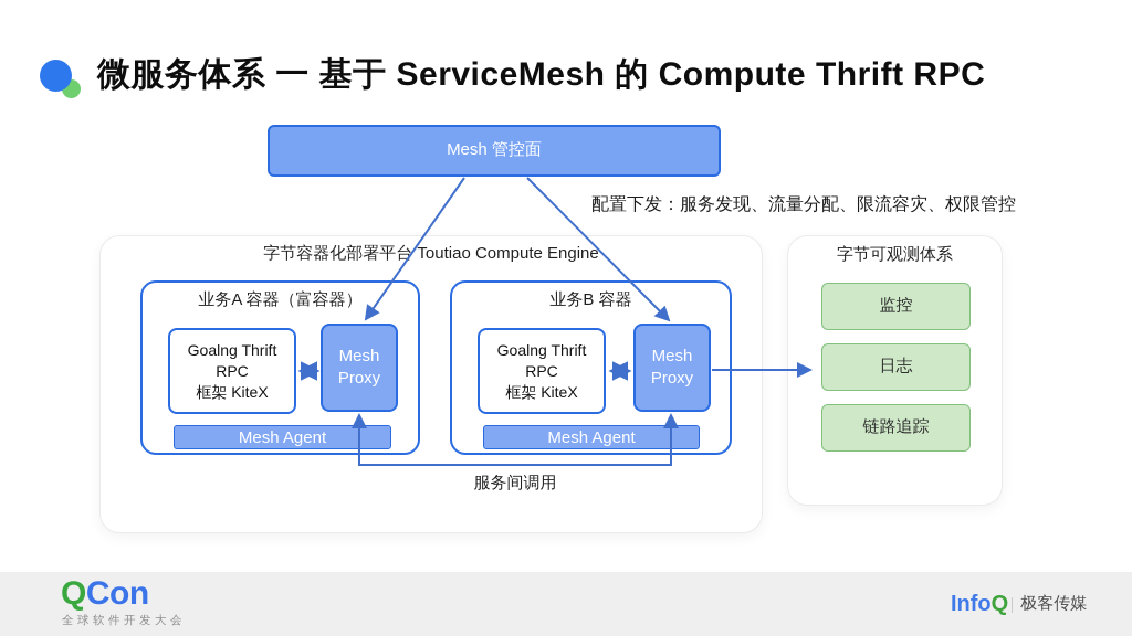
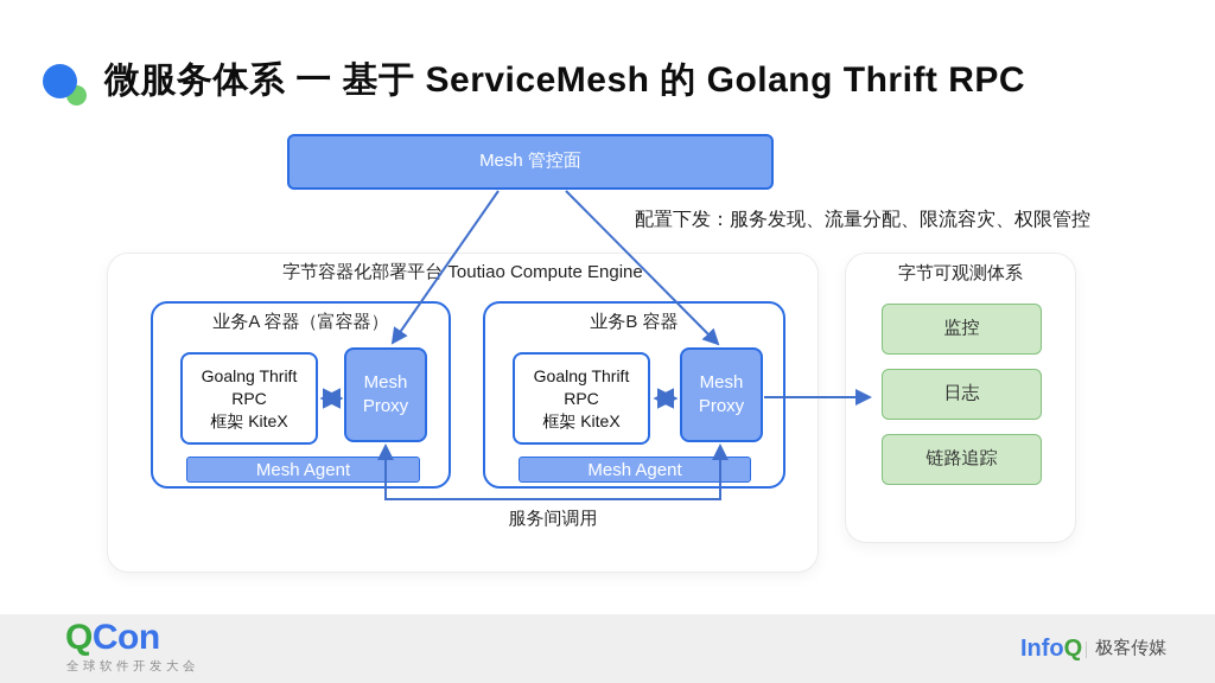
- 微服务体系 一 基于 ServiceMesh 的 Compute Thrift RPC
+ 微服务体系 一 基于 ServiceMesh 的 Golang Thrift RPC
  Mesh 管控面
  配置下发：服务发现、流量分配、限流容灾、权限管控
  字节容器化部署平台 Toutiao Compute Engine
  业务A 容器（富容器）
  Goalng Thrift
  RPC
  框架 KiteX
  Mesh Proxy
  Mesh Agent
  业务B 容器
  Goalng Thrift
  RPC
  框架 KiteX
  Mesh Proxy
  Mesh Agent
  服务间调用
  字节可观测体系
  监控
  日志
  链路追踪
  QCon
  全球软件开发大会
  Info
  Q
  极客传媒
